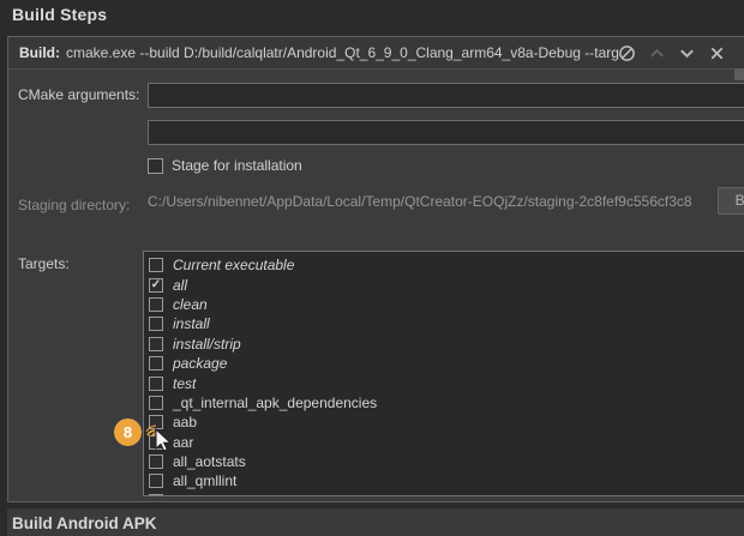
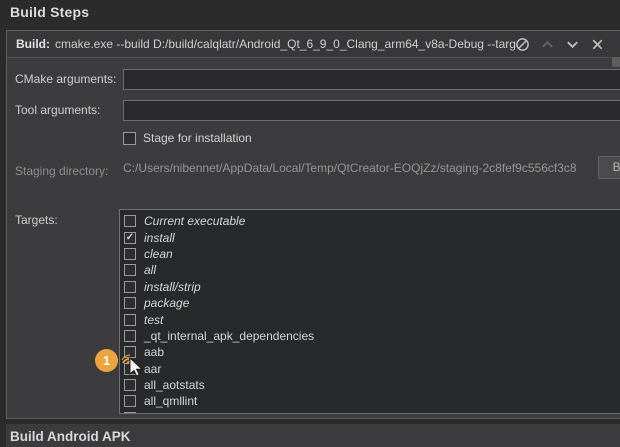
  Build Steps
  Build:
  cmake.exe --build D:/build/calqlatr/Android_Qt_6_9_0_Clang_arm64_v8a-Debug --targ
  CMake arguments:
+ Tool arguments:
  Stage for installation
  Staging directory:
  C:/Users/nibennet/AppData/Local/Temp/QtCreator-EOQjZz/staging-2c8fef9c556cf3c8
  Targets:
  Current executable
  ✓
- all
+ install
  clean
- install
+ all
  install/strip
  package
  test
  _qt_internal_apk_dependencies
  aab
  aar
  all_aotstats
  all_qmllint
- 8
+ 1
  Build Android APK
